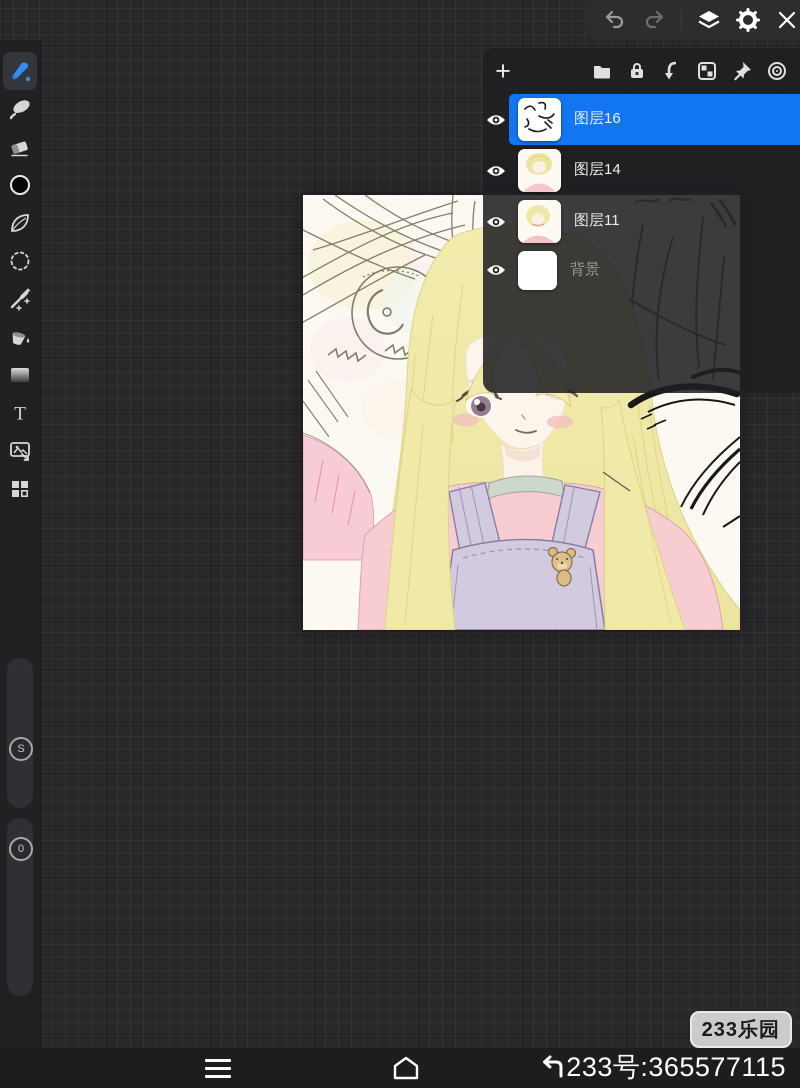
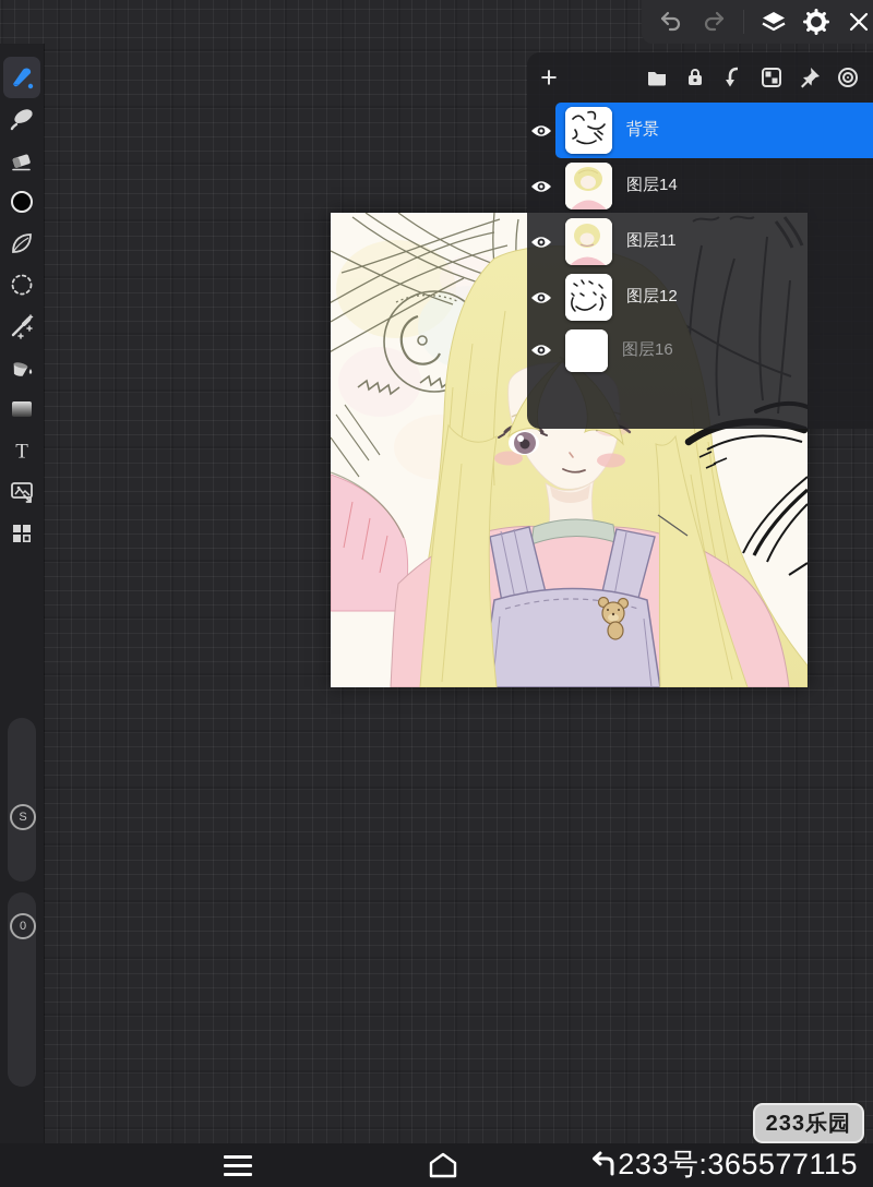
  +
- 图层16
+ 背景
  图层14
  图层11
+ 图层12
- 背景
+ 图层16
  T
  S
  0
  233乐园
  233号:365577115
